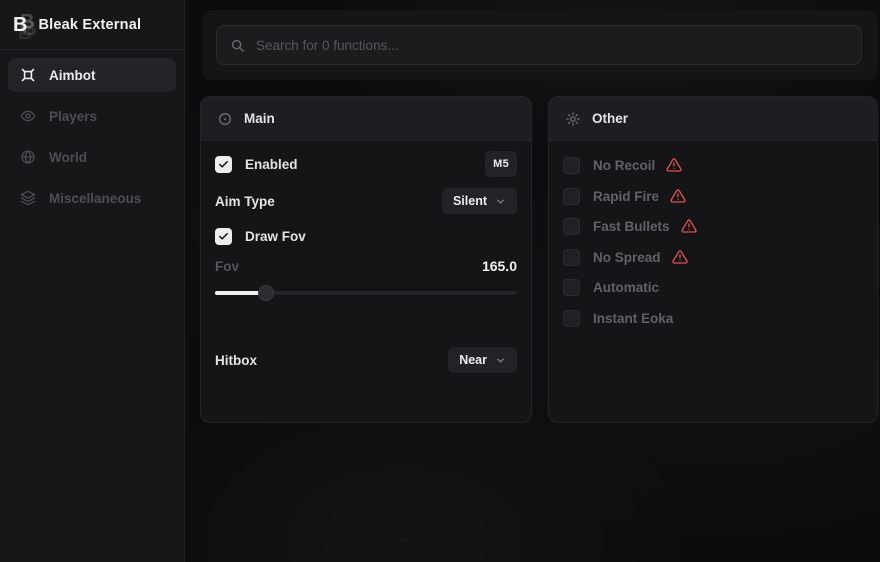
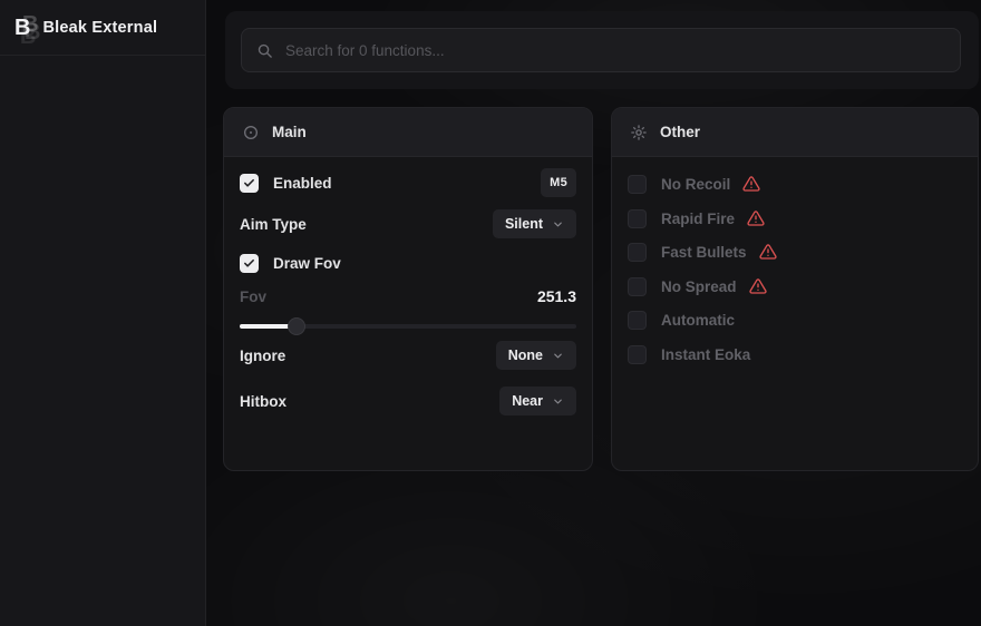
  B
  Bleak External
- Aimbot
- Players
- World
- Miscellaneous
  Search for 0 functions...
  Main
  Enabled
  M5
  Aim Type
  Silent
  Draw Fov
  Fov
- 165.0
+ 251.3
+ Ignore
+ None
  Hitbox
  Near
  Other
  No Recoil
  Rapid Fire
  Fast Bullets
  No Spread
  Automatic
  Instant Eoka
